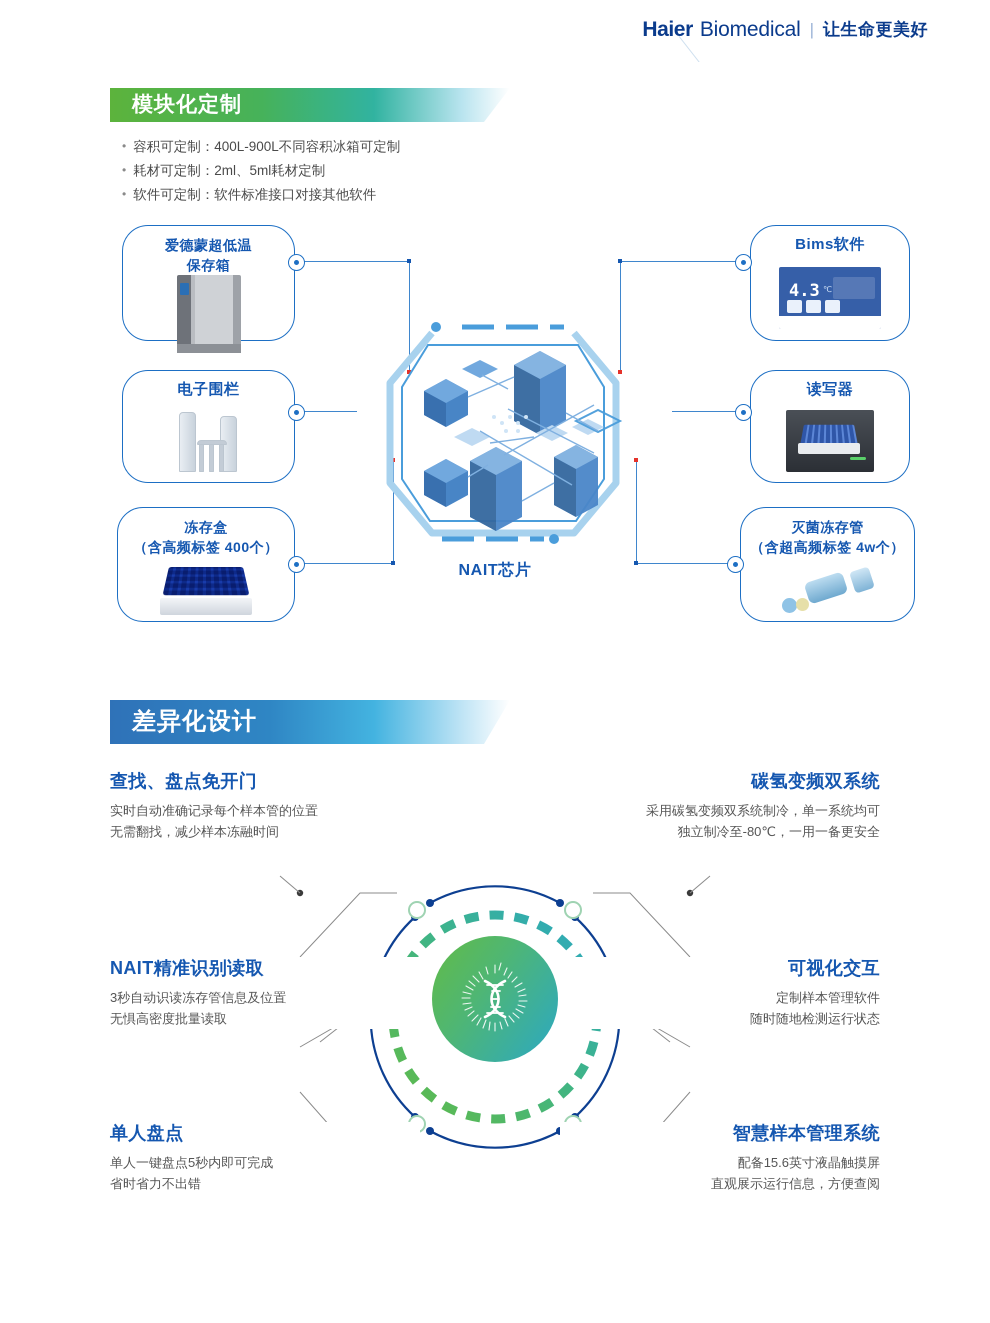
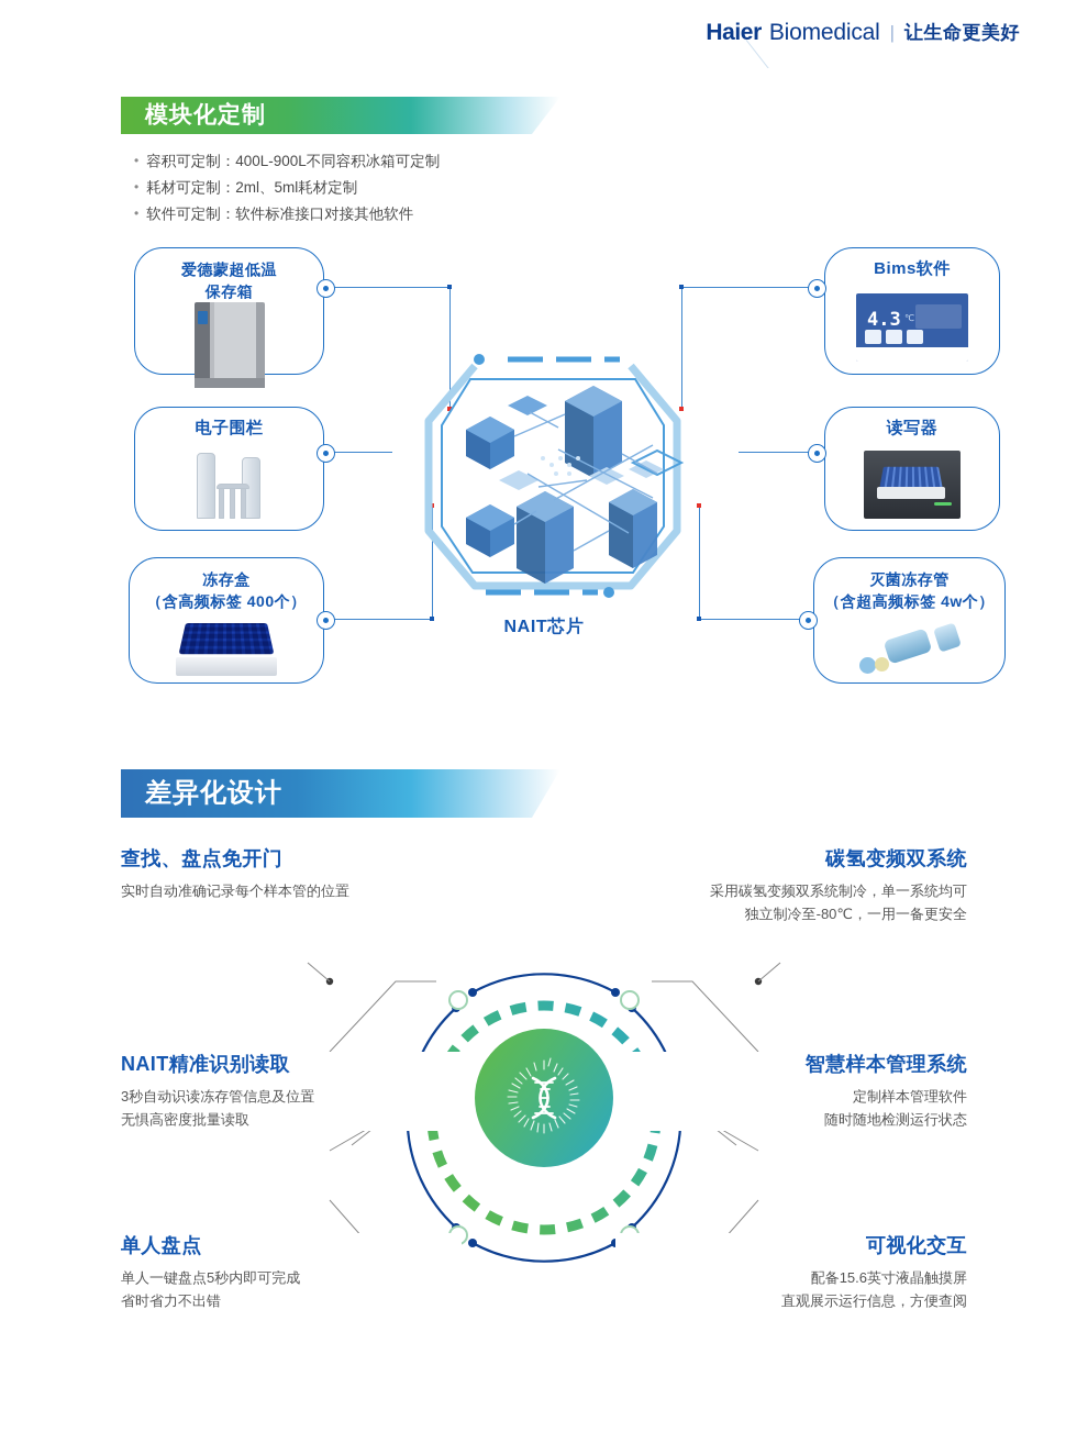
  Haier
  Biomedical
  |
  让生命更美好
  模块化定制
  •
  容积可定制：400L-900L不同容积冰箱可定制
  •
  耗材可定制：2ml、5ml耗材定制
  •
  软件可定制：软件标准接口对接其他软件
  NAIT芯片
  爱德蒙超低温
  保存箱
  电子围栏
  冻存盒
  （含高频标签 400个）
  Bims软件
  4.3
  ℃
  读写器
  灭菌冻存管
  （含超高频标签 4w个）
  差异化设计
  查找、盘点免开门
  实时自动准确记录每个样本管的位置
- 无需翻找，减少样本冻融时间
  碳氢变频双系统
  采用碳氢变频双系统制冷，单一系统均可
  独立制冷至-80℃，一用一备更安全
  NAIT精准识别读取
  3秒自动识读冻存管信息及位置
  无惧高密度批量读取
- 可视化交互
+ 智慧样本管理系统
  定制样本管理软件
  随时随地检测运行状态
  单人盘点
  单人一键盘点5秒内即可完成
  省时省力不出错
- 智慧样本管理系统
+ 可视化交互
  配备15.6英寸液晶触摸屏
  直观展示运行信息，方便查阅
